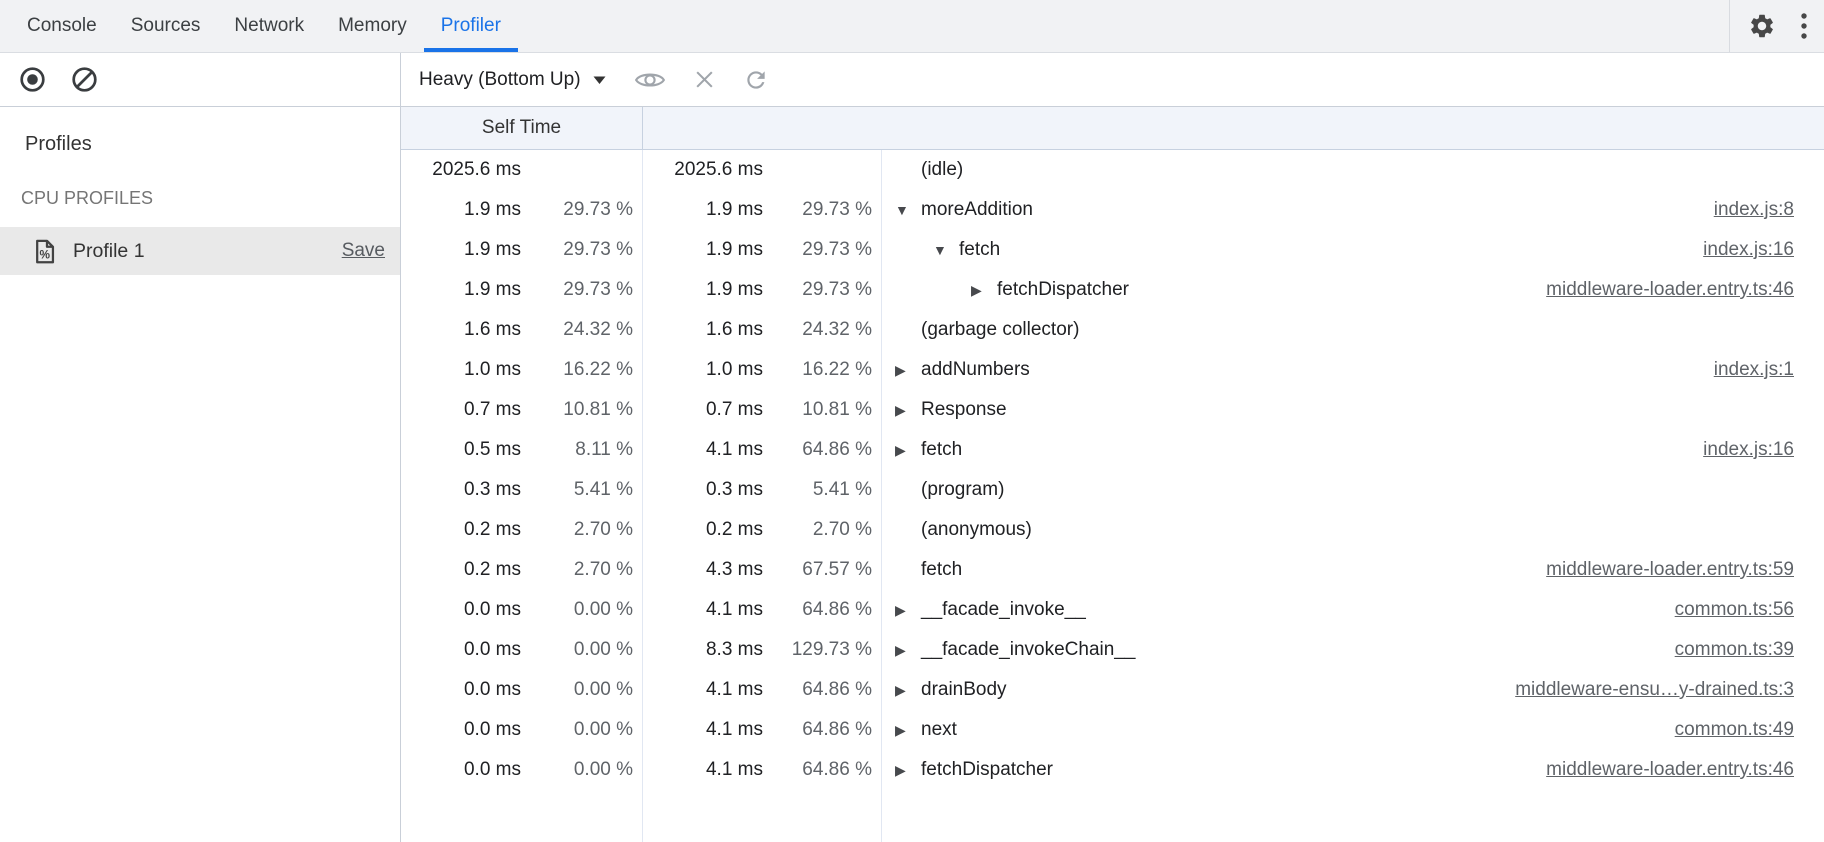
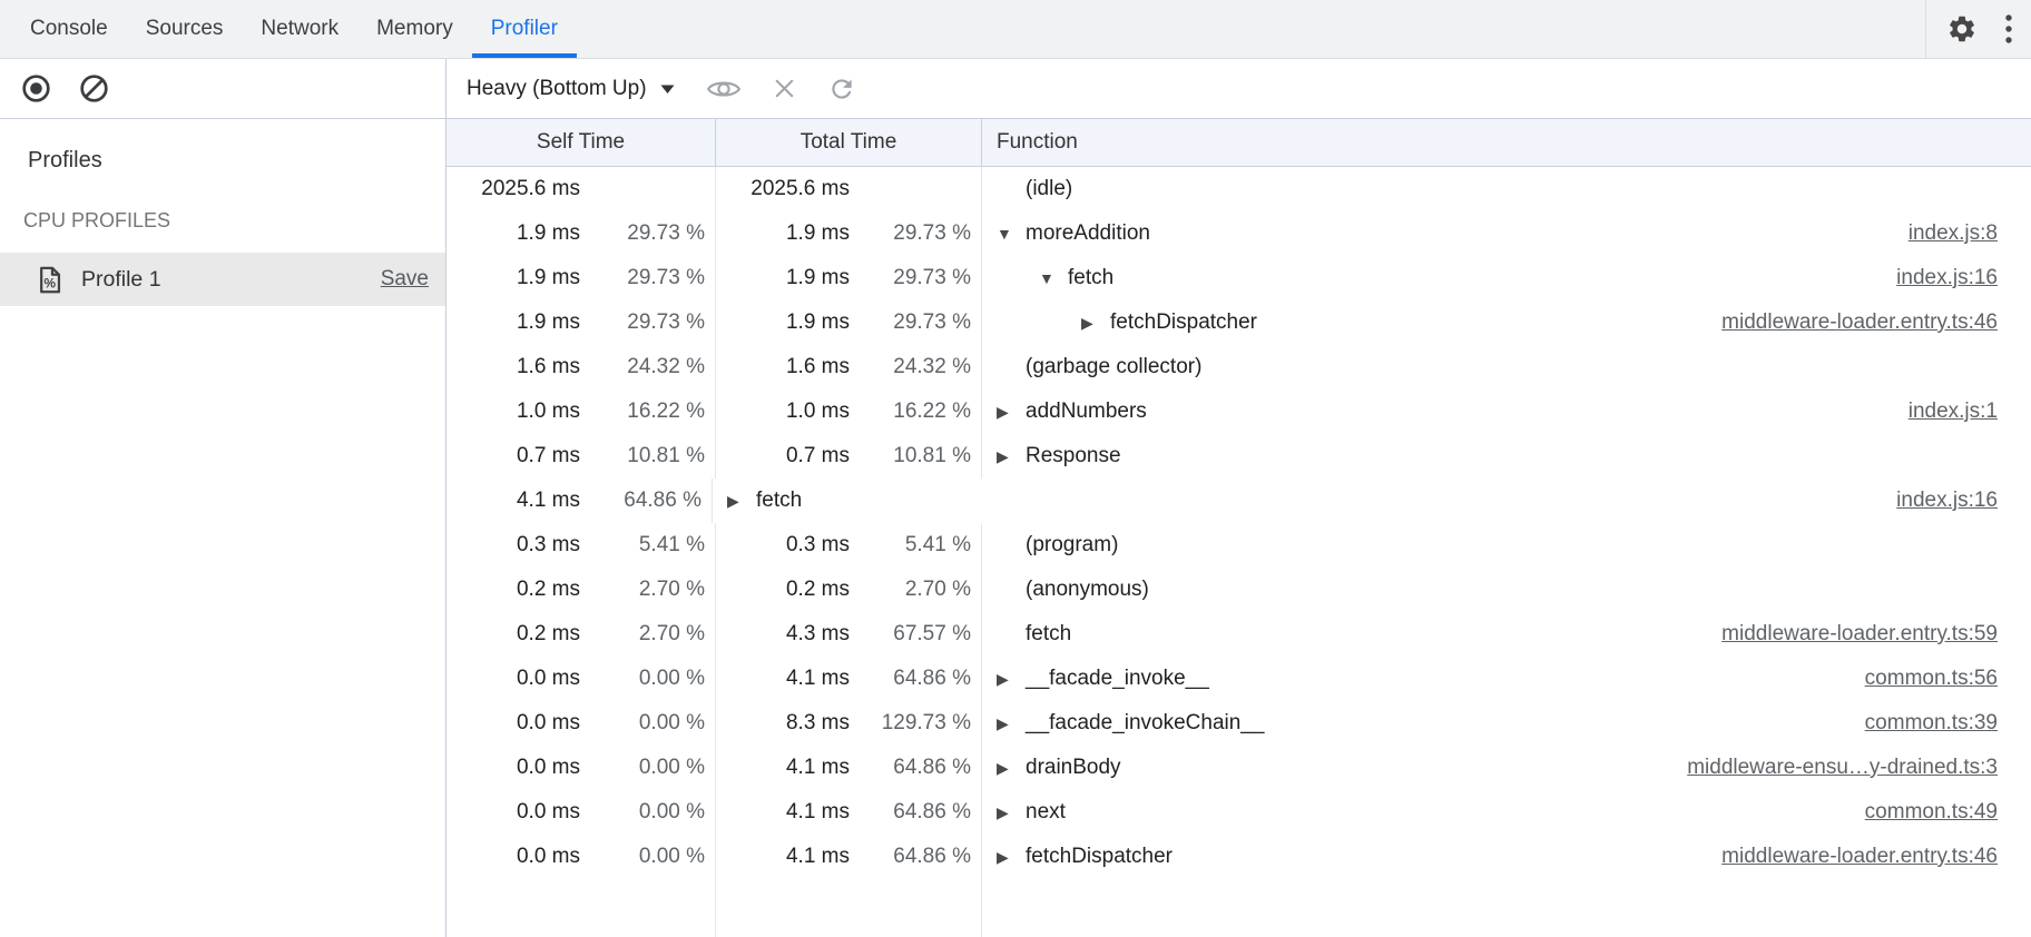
  Console
  Sources
  Network
  Memory
  Profiler
  Heavy (Bottom Up)
  Profiles
  CPU PROFILES
  %
  Profile 1
  Save
  Self Time
+ Total Time
+ Function
  2025.6 ms
  2025.6 ms
  (idle)
  1.9 ms
  29.73 %
  1.9 ms
  29.73 %
  ▼
  moreAddition
  index.js:8
  1.9 ms
  29.73 %
  1.9 ms
  29.73 %
  ▼
  fetch
  index.js:16
  1.9 ms
  29.73 %
  1.9 ms
  29.73 %
  ▶
  fetchDispatcher
  middleware-loader.entry.ts:46
  1.6 ms
  24.32 %
  1.6 ms
  24.32 %
  (garbage collector)
  1.0 ms
  16.22 %
  1.0 ms
  16.22 %
  ▶
  addNumbers
  index.js:1
  0.7 ms
  10.81 %
  0.7 ms
  10.81 %
  ▶
  Response
- 0.5 ms
- 8.11 %
  4.1 ms
  64.86 %
  ▶
  fetch
  index.js:16
  0.3 ms
  5.41 %
  0.3 ms
  5.41 %
  (program)
  0.2 ms
  2.70 %
  0.2 ms
  2.70 %
  (anonymous)
  0.2 ms
  2.70 %
  4.3 ms
  67.57 %
  fetch
  middleware-loader.entry.ts:59
  0.0 ms
  0.00 %
  4.1 ms
  64.86 %
  ▶
  __facade_invoke__
  common.ts:56
  0.0 ms
  0.00 %
  8.3 ms
  129.73 %
  ▶
  __facade_invokeChain__
  common.ts:39
  0.0 ms
  0.00 %
  4.1 ms
  64.86 %
  ▶
  drainBody
  middleware-ensu…y-drained.ts:3
  0.0 ms
  0.00 %
  4.1 ms
  64.86 %
  ▶
  next
  common.ts:49
  0.0 ms
  0.00 %
  4.1 ms
  64.86 %
  ▶
  fetchDispatcher
  middleware-loader.entry.ts:46
